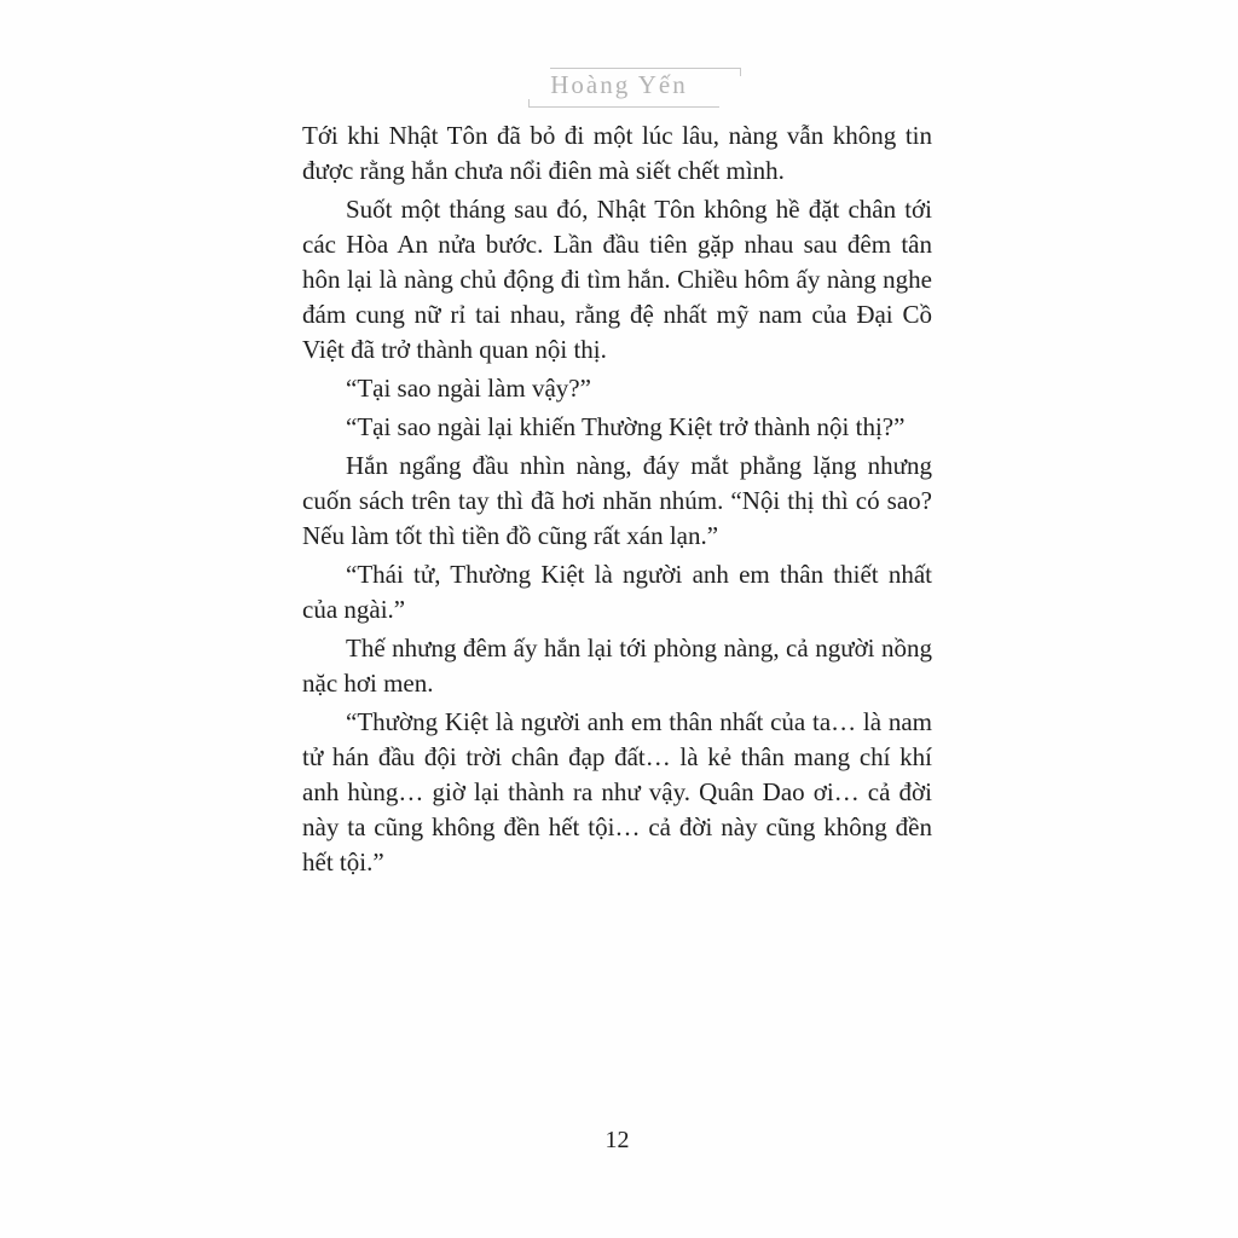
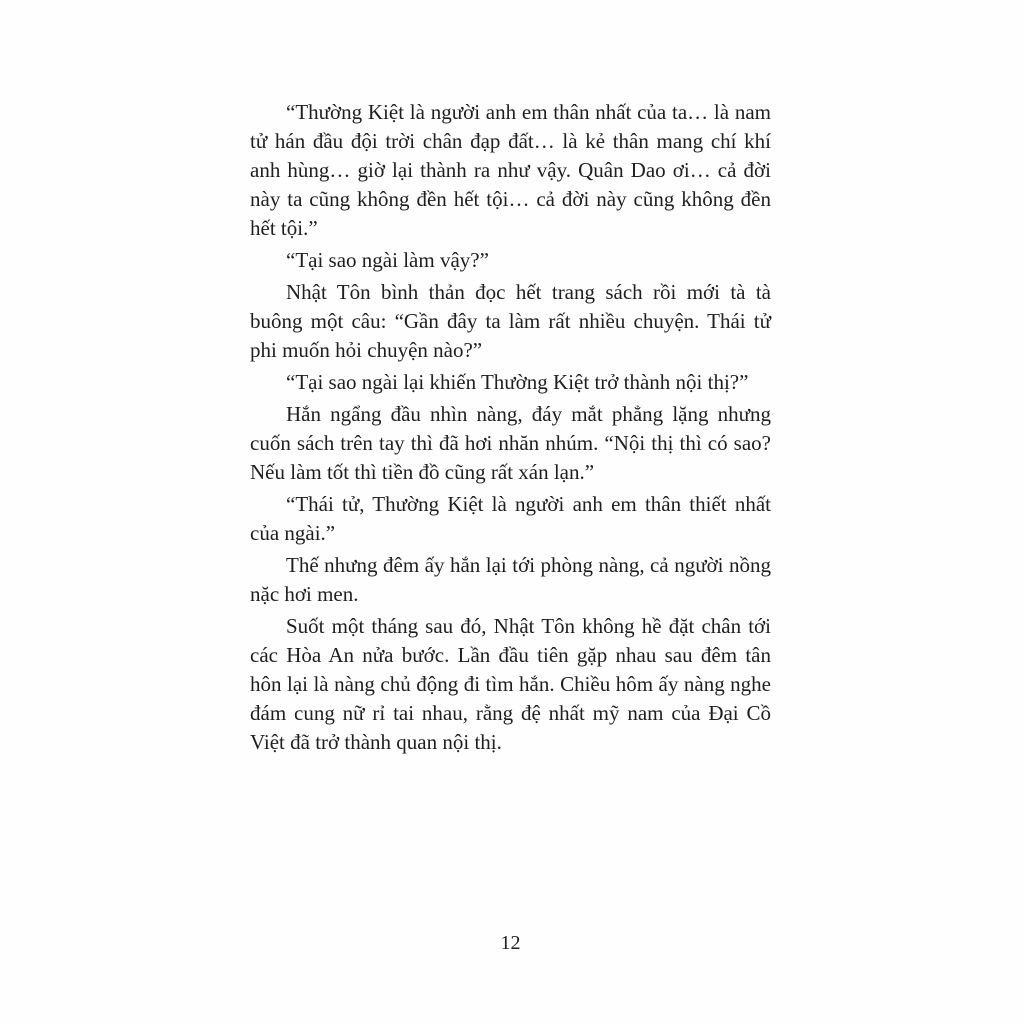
- Hoàng Yến
- Tới khi Nhật Tôn đã bỏ đi một lúc lâu, nàng vẫn không tin được rằng hắn chưa nổi điên mà siết chết mình.
- Suốt một tháng sau đó, Nhật Tôn không hề đặt chân tới các Hòa An nửa bước. Lần đầu tiên gặp nhau sau đêm tân hôn lại là nàng chủ động đi tìm hắn. Chiều hôm ấy nàng nghe đám cung nữ rỉ tai nhau, rằng đệ nhất mỹ nam của Đại Cồ Việt đã trở thành quan nội thị.
+ “Thường Kiệt là người anh em thân nhất của ta… là nam tử hán đầu đội trời chân đạp đất… là kẻ thân mang chí khí anh hùng… giờ lại thành ra như vậy. Quân Dao ơi… cả đời này ta cũng không đền hết tội… cả đời này cũng không đền hết tội.”
  “Tại sao ngài làm vậy?”
+ Nhật Tôn bình thản đọc hết trang sách rồi mới tà tà buông một câu: “Gần đây ta làm rất nhiều chuyện. Thái tử phi muốn hỏi chuyện nào?”
  “Tại sao ngài lại khiến Thường Kiệt trở thành nội thị?”
  Hắn ngẩng đầu nhìn nàng, đáy mắt phẳng lặng nhưng cuốn sách trên tay thì đã hơi nhăn nhúm. “Nội thị thì có sao? Nếu làm tốt thì tiền đồ cũng rất xán lạn.”
  “Thái tử, Thường Kiệt là người anh em thân thiết nhất của ngài.”
  Thế nhưng đêm ấy hắn lại tới phòng nàng, cả người nồng nặc hơi men.
- “Thường Kiệt là người anh em thân nhất của ta… là nam tử hán đầu đội trời chân đạp đất… là kẻ thân mang chí khí anh hùng… giờ lại thành ra như vậy. Quân Dao ơi… cả đời này ta cũng không đền hết tội… cả đời này cũng không đền hết tội.”
+ Suốt một tháng sau đó, Nhật Tôn không hề đặt chân tới các Hòa An nửa bước. Lần đầu tiên gặp nhau sau đêm tân hôn lại là nàng chủ động đi tìm hắn. Chiều hôm ấy nàng nghe đám cung nữ rỉ tai nhau, rằng đệ nhất mỹ nam của Đại Cồ Việt đã trở thành quan nội thị.
  12
